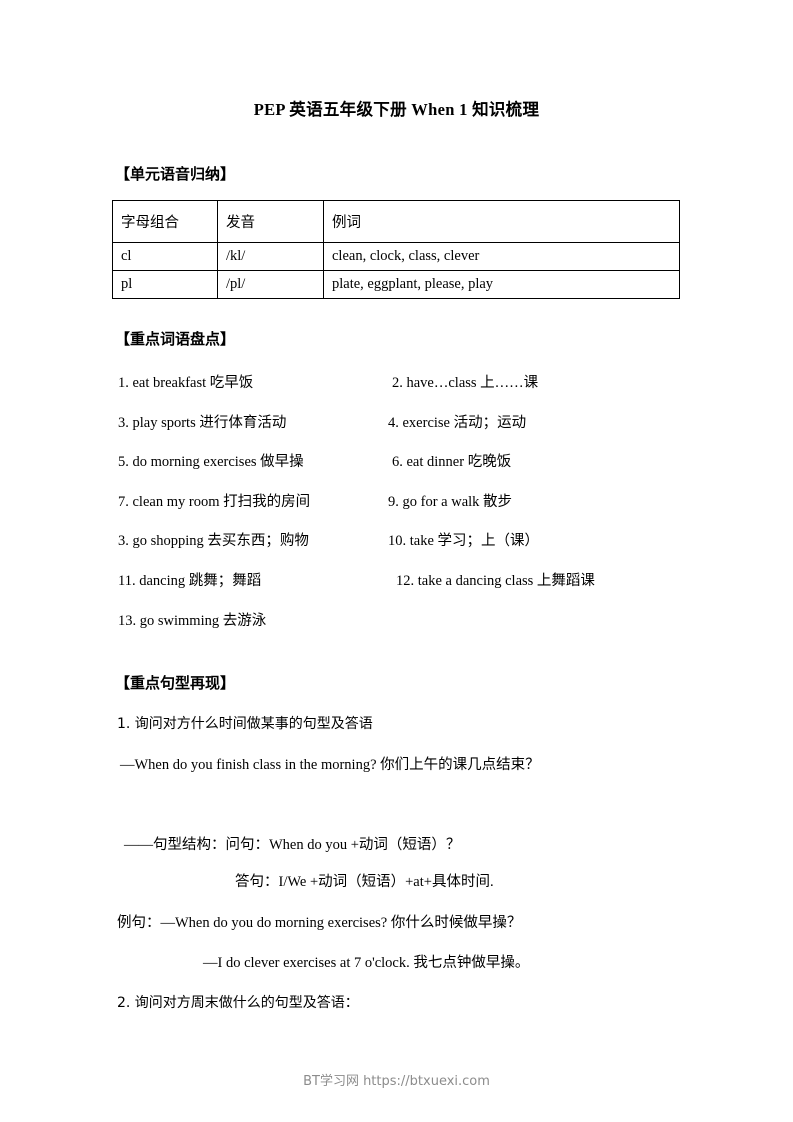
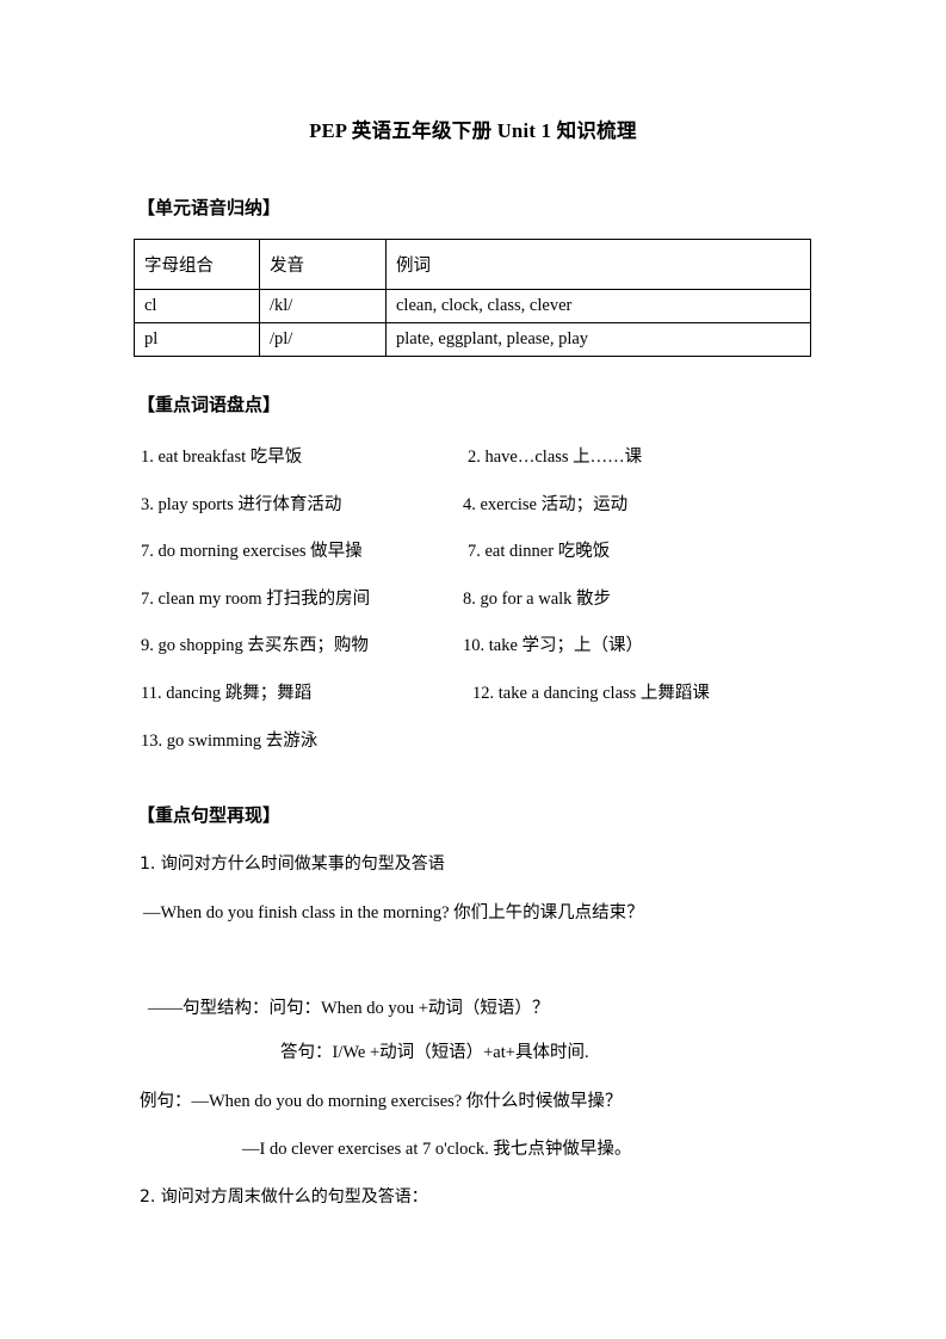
- PEP 英语五年级下册 When 1 知识梳理
+ PEP 英语五年级下册 Unit 1 知识梳理
  【单元语音归纳】
  字母组合	发音	例词
  cl	/kl/	clean, clock, class, clever
  pl	/pl/	plate, eggplant, please, play
  【重点词语盘点】
  1. eat breakfast 吃早饭
  2. have…class 上……课
  3. play sports 进行体育活动
  4. exercise 活动；运动
- 5. do morning exercises 做早操
+ 7. do morning exercises 做早操
- 6. eat dinner 吃晚饭
+ 7. eat dinner 吃晚饭
  7. clean my room 打扫我的房间
- 9. go for a walk 散步
+ 8. go for a walk 散步
- 3. go shopping 去买东西；购物
+ 9. go shopping 去买东西；购物
  10. take 学习；上（课）
  11. dancing 跳舞；舞蹈
  12. take a dancing class 上舞蹈课
  13. go swimming 去游泳
  【重点句型再现】
  1. 询问对方什么时间做某事的句型及答语
  —When do you finish class in the morning? 你们上午的课几点结束？
  ——句型结构：问句：When do you +动词（短语）？
  答句：I/We +动词（短语）+at+具体时间.
  例句：—When do you do morning exercises? 你什么时候做早操？
  —I do clever exercises at 7 o'clock. 我七点钟做早操。
  2. 询问对方周末做什么的句型及答语：
- BT学习网 https://btxuexi.com
